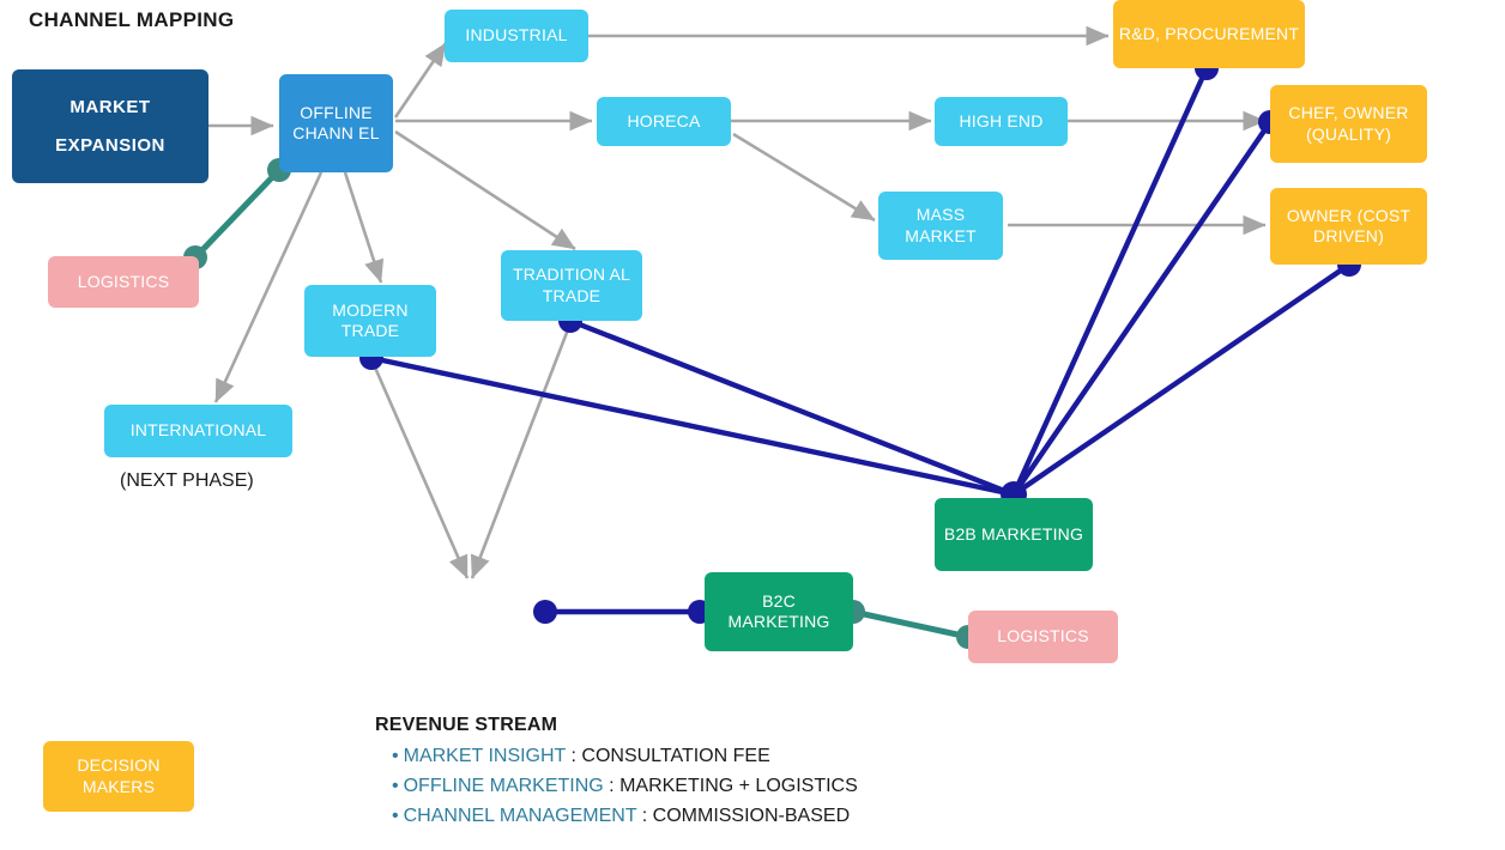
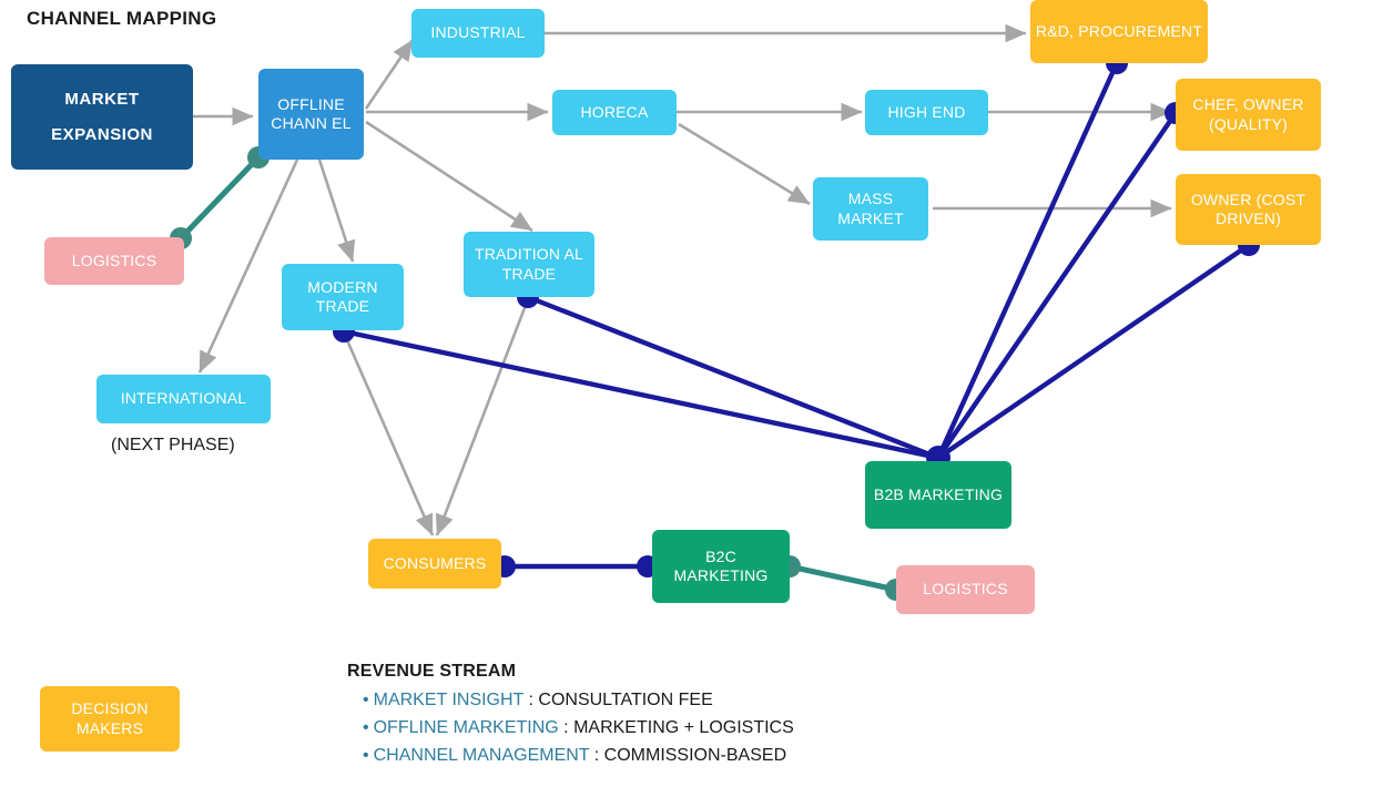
  CHANNEL MAPPING
  MARKET
  EXPANSION
  OFFLINE CHANN EL
  INDUSTRIAL
  HORECA
  HIGH END
  MASS MARKET
  R&D, PROCUREMENT
  CHEF, OWNER (QUALITY)
  OWNER (COST DRIVEN)
  LOGISTICS
  MODERN TRADE
  TRADITION AL TRADE
  INTERNATIONAL
  (NEXT PHASE)
+ CONSUMERS
  B2C MARKETING
  B2B MARKETING
  LOGISTICS
  DECISION MAKERS
  REVENUE STREAM
  • MARKET INSIGHT : CONSULTATION FEE
  • OFFLINE MARKETING : MARKETING + LOGISTICS
  • CHANNEL MANAGEMENT : COMMISSION-BASED
